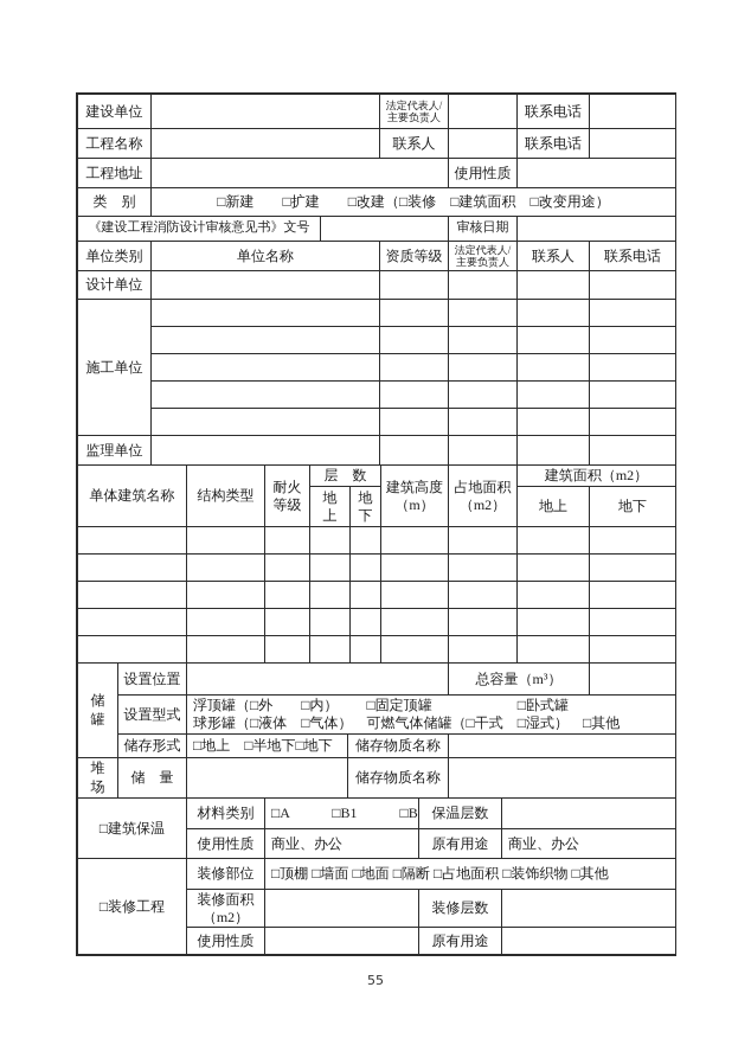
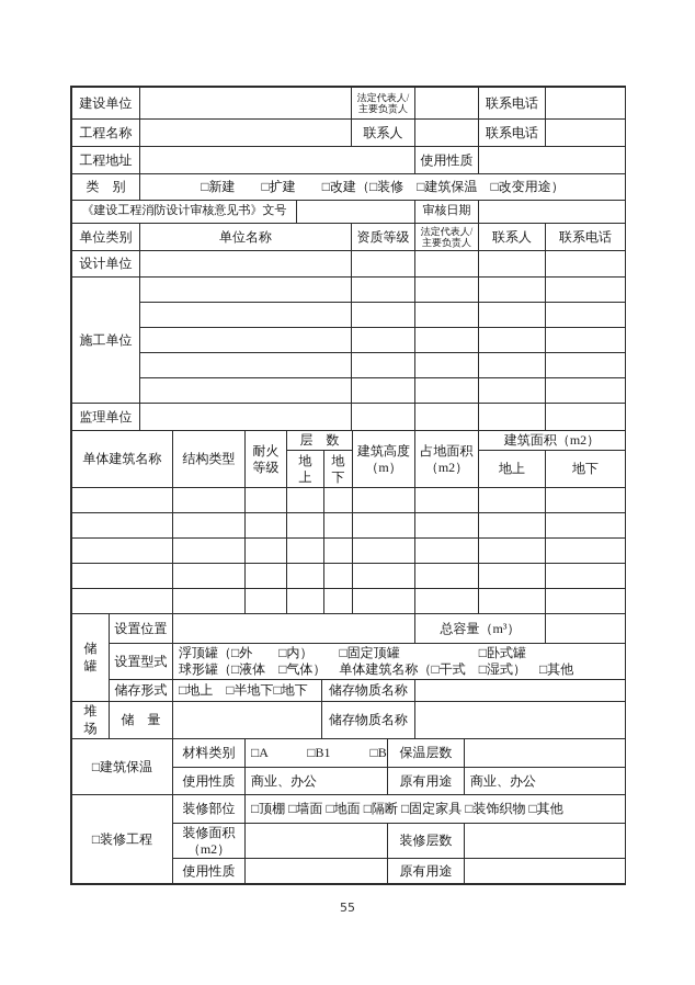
  建设单位		法定代表人/主要负责人		联系电话
  工程名称		联系人		联系电话
  工程地址		使用性质
- 类 别	□新建 □扩建 □改建（□装修 □建筑面积 □改变用途）
+ 类 别	□新建 □扩建 □改建（□装修 □建筑保温 □改变用途）
  《建设工程消防设计审核意见书》文号		审核日期
  单位类别	单位名称	资质等级	法定代表人/主要负责人	联系人	联系电话
  设计单位
  施工单位
  监理单位
  单体建筑名称	结构类型	耐火等级	层 数	建筑高度（m）	占地面积（m2）	建筑面积（m2）
  地上	地下	地上	地下
  储罐	设置位置		总容量（m³）
- 设置型式	浮顶罐（□外 □内） □固定顶罐 □卧式罐 球形罐（□液体 □气体） 可燃气体储罐（□干式 □湿式） □其他
+ 设置型式	浮顶罐（□外 □内） □固定顶罐 □卧式罐 球形罐（□液体 □气体） 单体建筑名称（□干式 □湿式） □其他
  储存形式	□地上 □半地下□地下	储存物质名称
  堆场	储 量		储存物质名称
  □建筑保温	材料类别	□A □B1 □B	保温层数
  使用性质	商业、办公	原有用途	商业、办公
- □装修工程	装修部位	□顶棚 □墙面 □地面 □隔断 □占地面积 □装饰织物 □其他
+ □装修工程	装修部位	□顶棚 □墙面 □地面 □隔断 □固定家具 □装饰织物 □其他
  装修面积（m2）		装修层数
  使用性质		原有用途
  55
